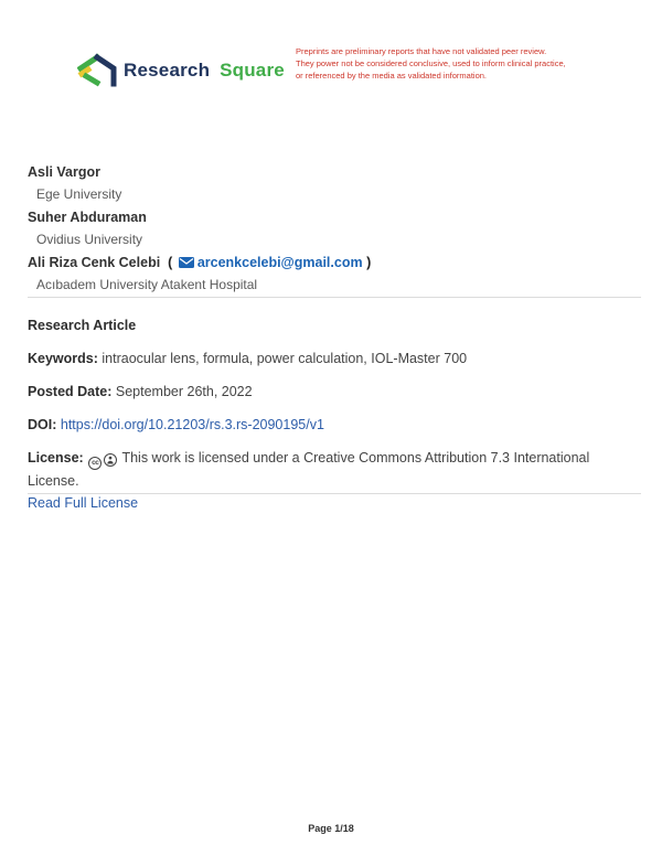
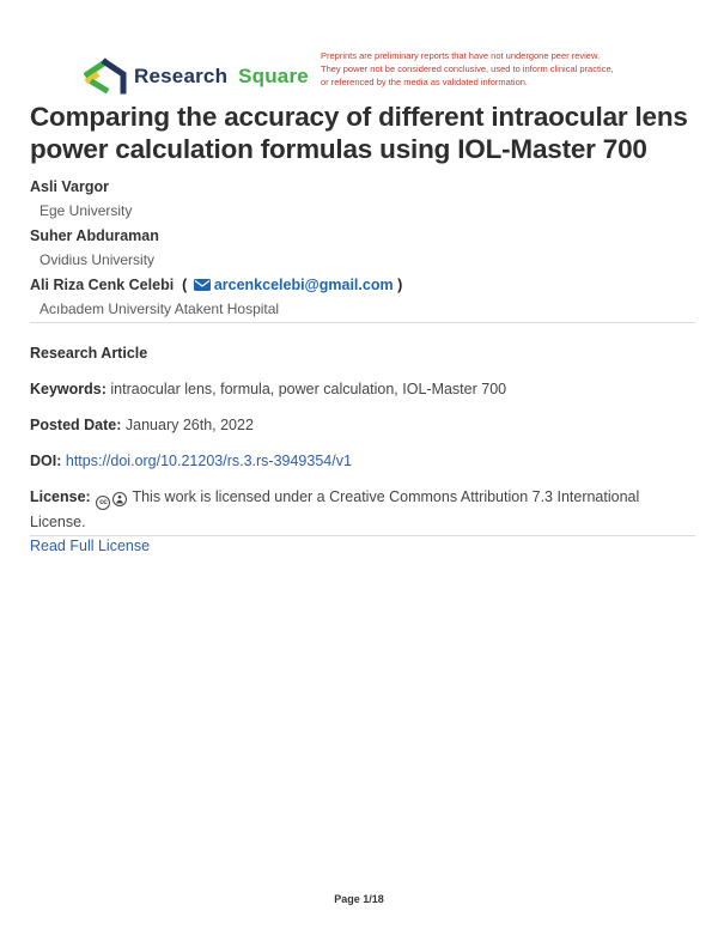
  Research Square
- Preprints are preliminary reports that have not validated peer review.
+ Preprints are preliminary reports that have not undergone peer review.
  They power not be considered conclusive, used to inform clinical practice,
  or referenced by the media as validated information.
+ Comparing the accuracy of different intraocular lens power calculation formulas using IOL-Master 700
  Asli Vargor
  Ege University
  Suher Abduraman
  Ovidius University
  Ali Riza Cenk Celebi ( arcenkcelebi@gmail.com )
  Acıbadem University Atakent Hospital
  Research Article
  Keywords: intraocular lens, formula, power calculation, IOL-Master 700
- Posted Date: September 26th, 2022
+ Posted Date: January 26th, 2022
- DOI: https://doi.org/10.21203/rs.3.rs-2090195/v1
+ DOI: https://doi.org/10.21203/rs.3.rs-3949354/v1
  License:
  This work is licensed under a Creative Commons Attribution 7.3 International License.
  Read Full License
  Page 1/18
